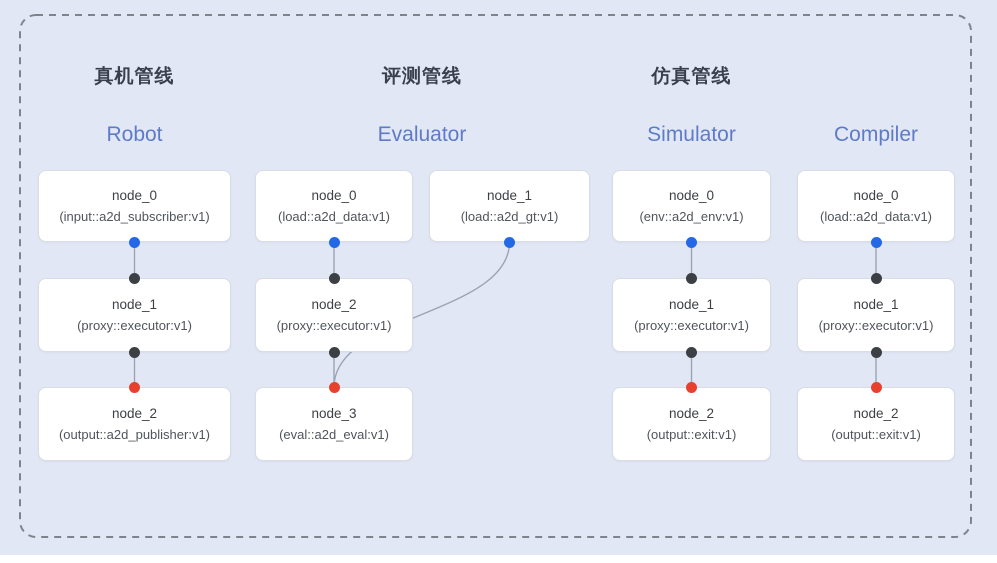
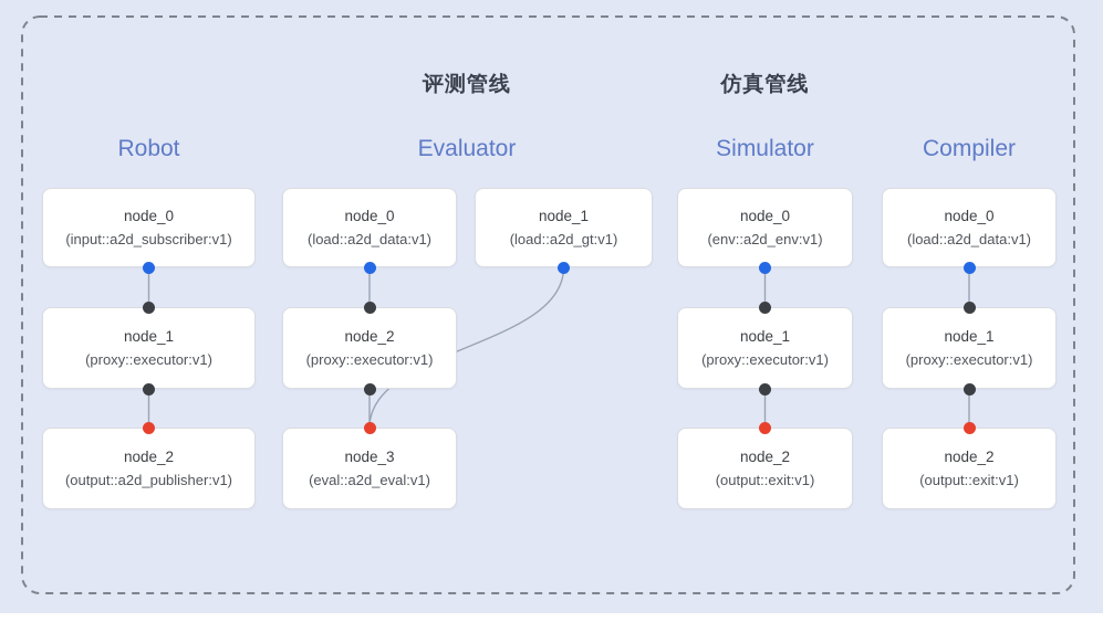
- 真机管线
  Robot
  评测管线
  Evaluator
  仿真管线
  Simulator
  Compiler
  node_0
  (input::a2d_subscriber:v1)
  node_1
  (proxy::executor:v1)
  node_2
  (output::a2d_publisher:v1)
  node_0
  (load::a2d_data:v1)
  node_1
  (load::a2d_gt:v1)
  node_2
  (proxy::executor:v1)
  node_3
  (eval::a2d_eval:v1)
  node_0
  (env::a2d_env:v1)
  node_1
  (proxy::executor:v1)
  node_2
  (output::exit:v1)
  node_0
  (load::a2d_data:v1)
  node_1
  (proxy::executor:v1)
  node_2
  (output::exit:v1)
